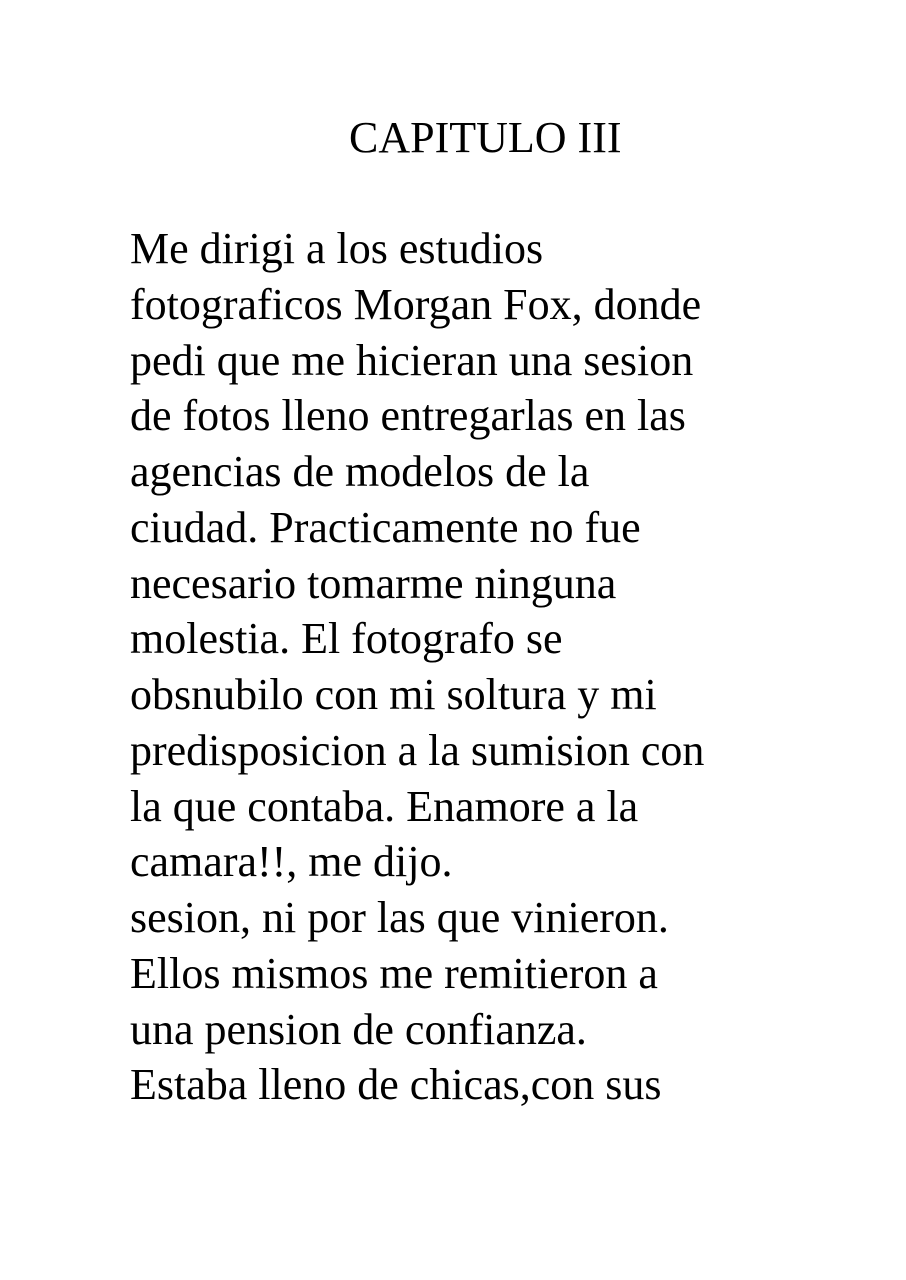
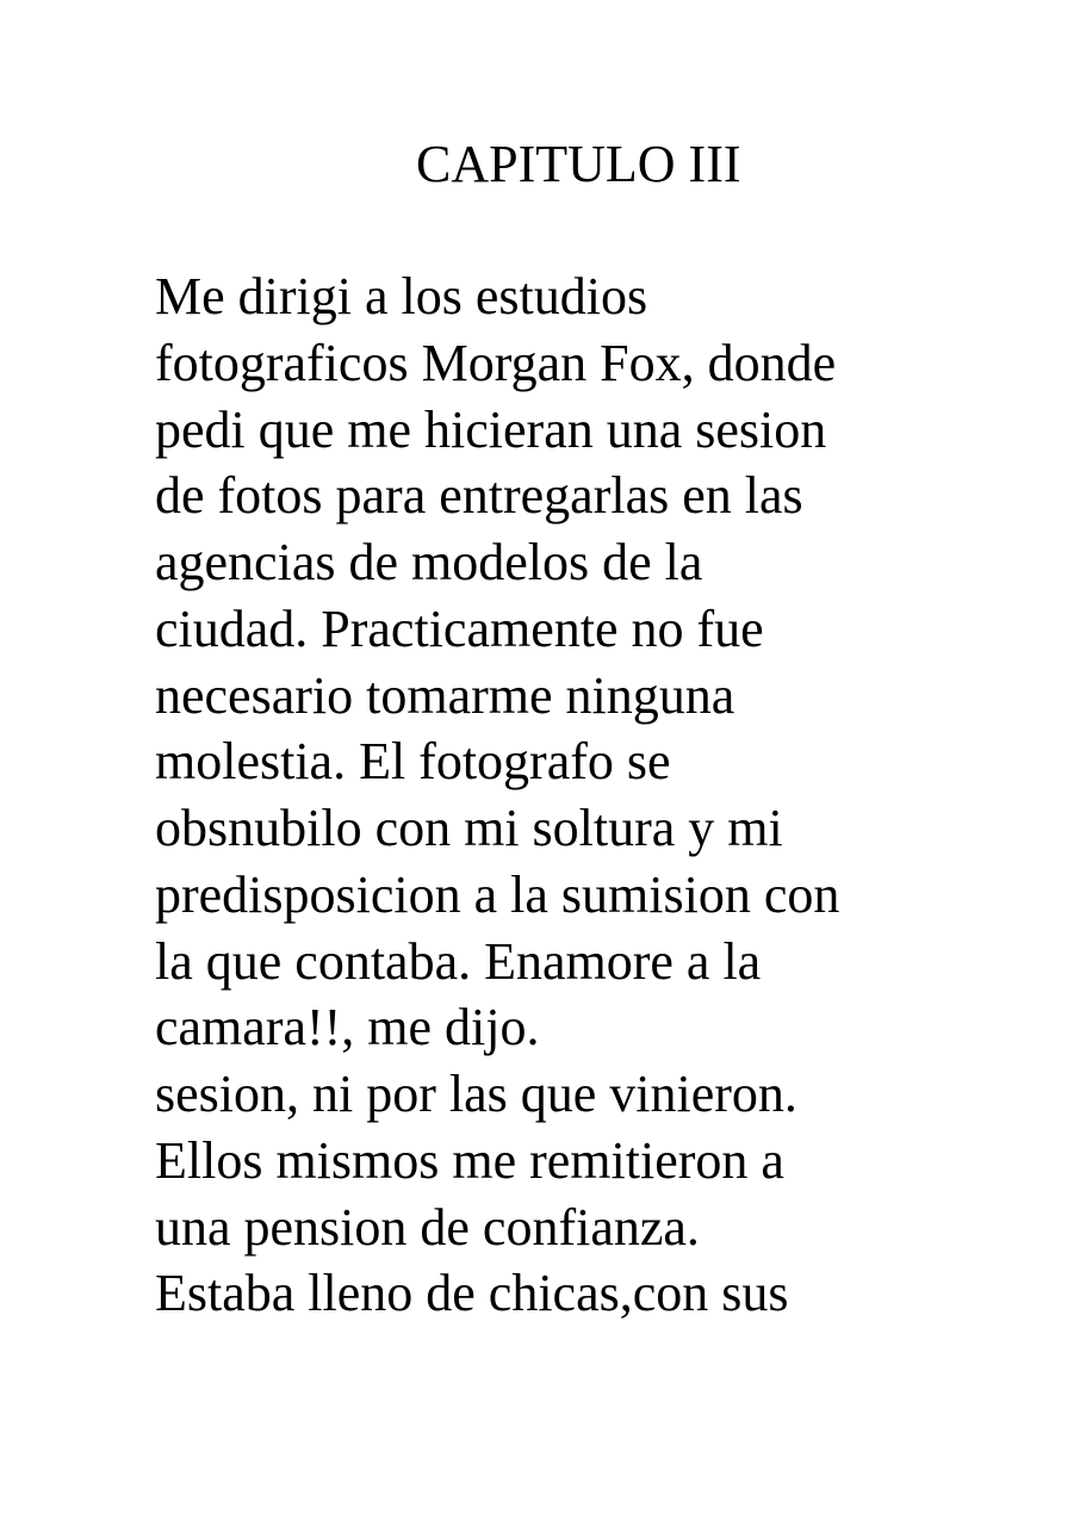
  CAPITULO III
  Me dirigi a los estudios
  fotograficos Morgan Fox, donde
  pedi que me hicieran una sesion
- de fotos lleno entregarlas en las
+ de fotos para entregarlas en las
  agencias de modelos de la
  ciudad. Practicamente no fue
  necesario tomarme ninguna
  molestia. El fotografo se
  obsnubilo con mi soltura y mi
  predisposicion a la sumision con
  la que contaba. Enamore a la
  camara!!, me dijo.
  sesion, ni por las que vinieron.
  Ellos mismos me remitieron a
  una pension de confianza.
  Estaba lleno de chicas,con sus
